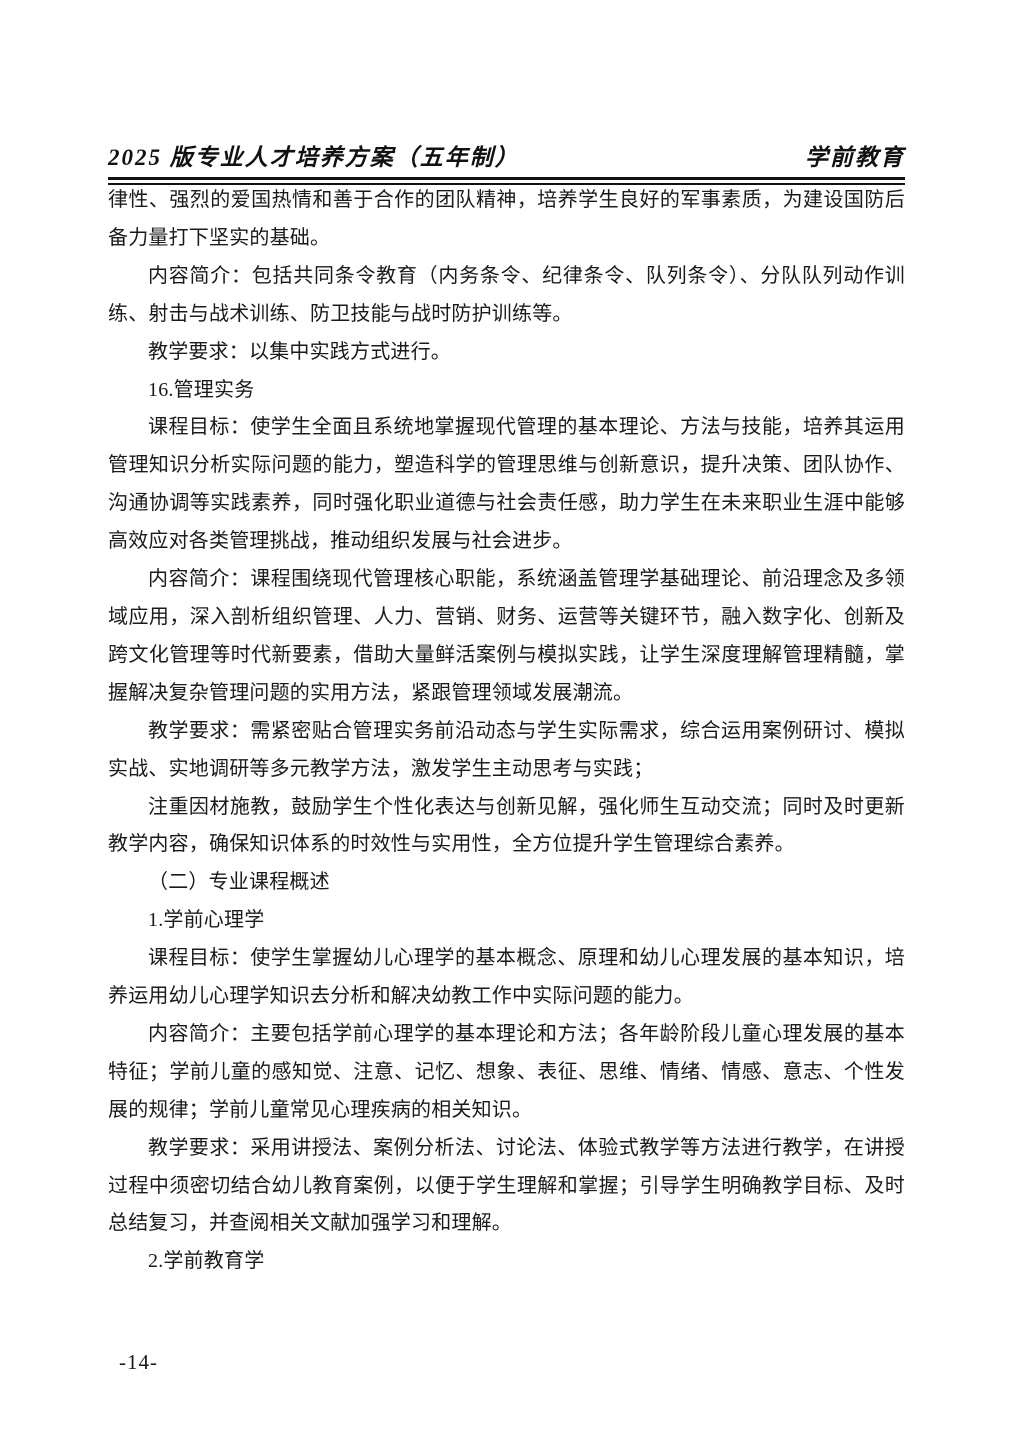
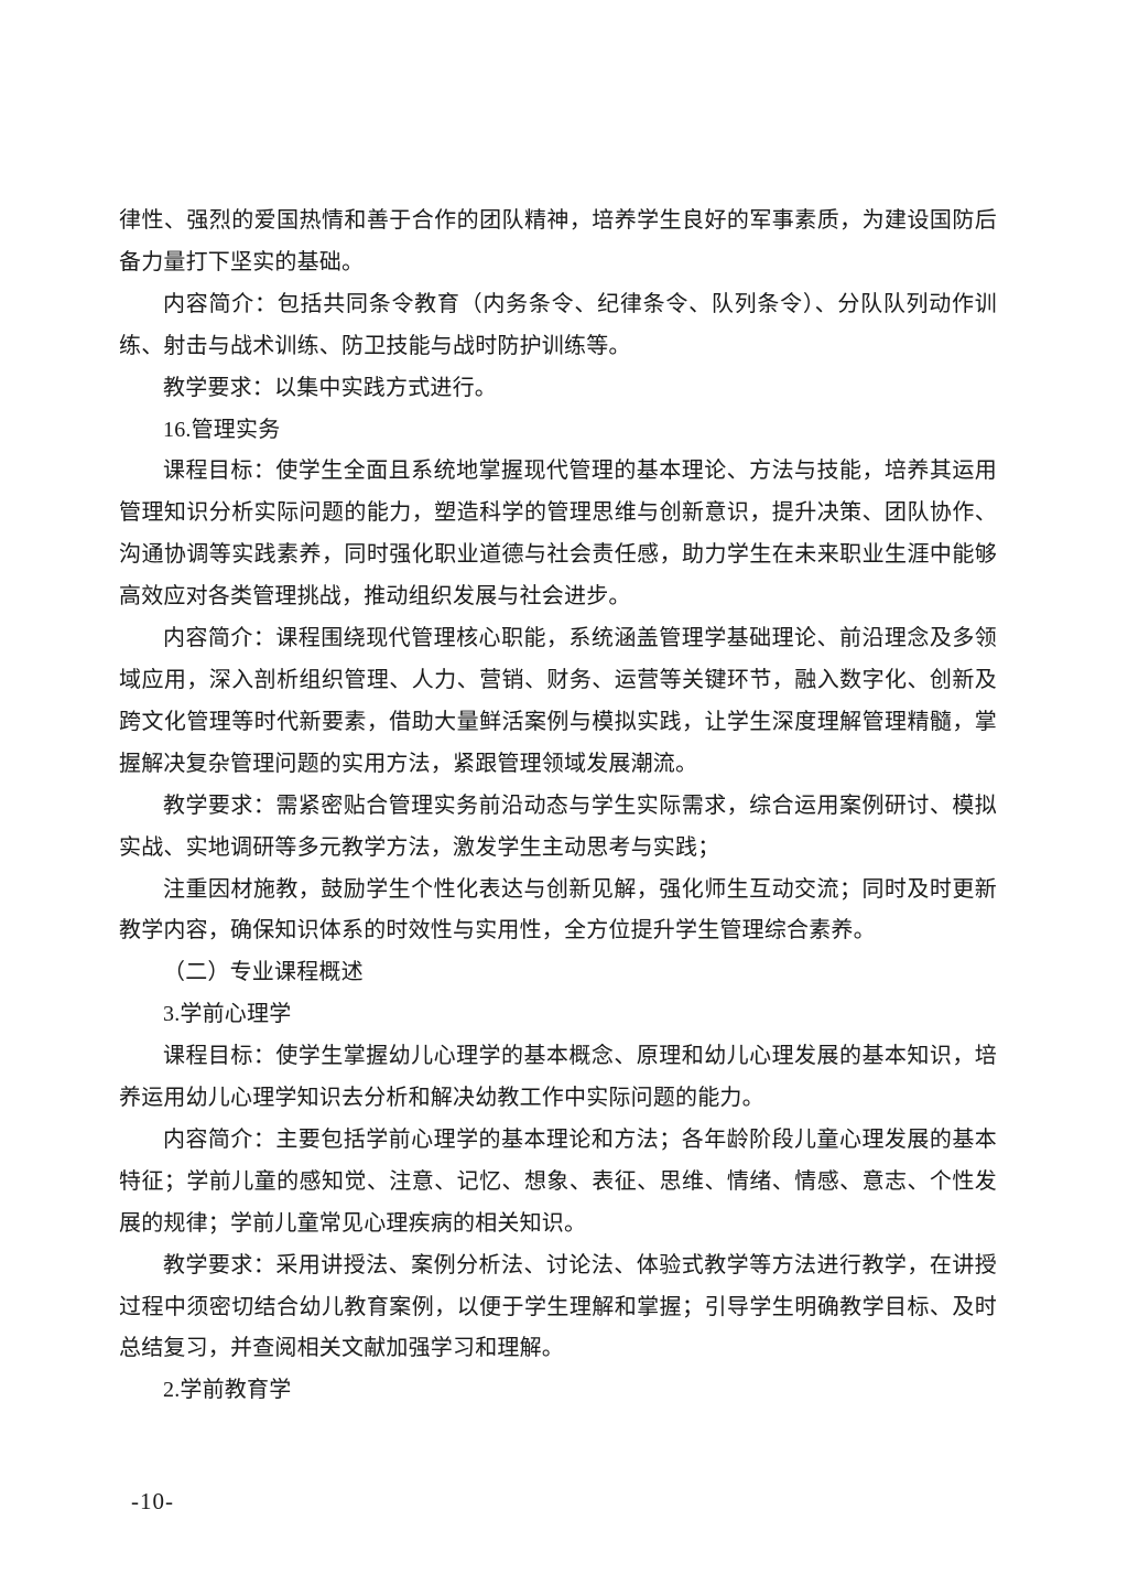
- 2025 版专业人才培养方案（五年制）
- 学前教育
  律性、强烈的爱国热情和善于合作的团队精神，培养学生良好的军事素质，为建设国防后备力量打下坚实的基础。
  内容简介：包括共同条令教育（内务条令、纪律条令、队列条令）、分队队列动作训练、射击与战术训练、防卫技能与战时防护训练等。
  教学要求：以集中实践方式进行。
  16.管理实务
  课程目标：使学生全面且系统地掌握现代管理的基本理论、方法与技能，培养其运用管理知识分析实际问题的能力，塑造科学的管理思维与创新意识，提升决策、团队协作、沟通协调等实践素养，同时强化职业道德与社会责任感，助力学生在未来职业生涯中能够高效应对各类管理挑战，推动组织发展与社会进步。
  内容简介：课程围绕现代管理核心职能，系统涵盖管理学基础理论、前沿理念及多领域应用，深入剖析组织管理、人力、营销、财务、运营等关键环节，融入数字化、创新及跨文化管理等时代新要素，借助大量鲜活案例与模拟实践，让学生深度理解管理精髓，掌握解决复杂管理问题的实用方法，紧跟管理领域发展潮流。
  教学要求：需紧密贴合管理实务前沿动态与学生实际需求，综合运用案例研讨、模拟实战、实地调研等多元教学方法，激发学生主动思考与实践；
  注重因材施教，鼓励学生个性化表达与创新见解，强化师生互动交流；同时及时更新教学内容，确保知识体系的时效性与实用性，全方位提升学生管理综合素养。
  （二）专业课程概述
- 1.学前心理学
+ 3.学前心理学
  课程目标：使学生掌握幼儿心理学的基本概念、原理和幼儿心理发展的基本知识，培养运用幼儿心理学知识去分析和解决幼教工作中实际问题的能力。
  内容简介：主要包括学前心理学的基本理论和方法；各年龄阶段儿童心理发展的基本特征；学前儿童的感知觉、注意、记忆、想象、表征、思维、情绪、情感、意志、个性发展的规律；学前儿童常见心理疾病的相关知识。
  教学要求：采用讲授法、案例分析法、讨论法、体验式教学等方法进行教学，在讲授过程中须密切结合幼儿教育案例，以便于学生理解和掌握；引导学生明确教学目标、及时总结复习，并查阅相关文献加强学习和理解。
  2.学前教育学
- -14-
+ -10-
